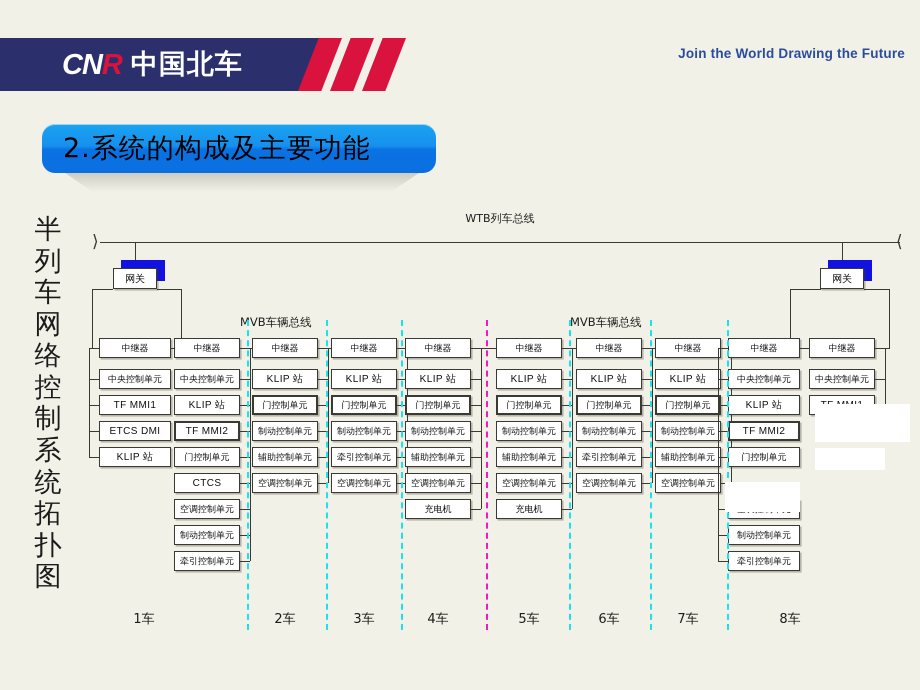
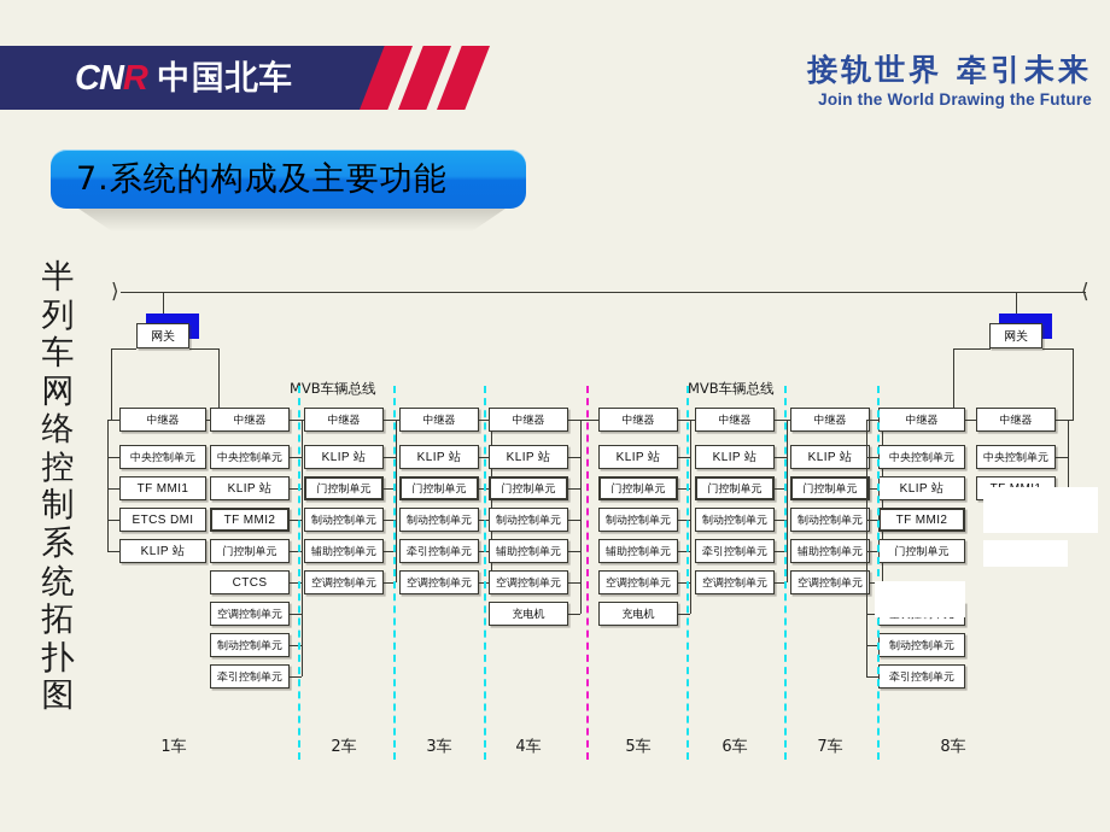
  CNR
  中国北车
+ 接轨世界 牵引未来
  Join the World Drawing the Future
- 2.系统的构成及主要功能
+ 7.系统的构成及主要功能
  半
  列
  车
  网
  络
  控
  制
  系
  统
  拓
  扑
  图
  ⟩
  ⟨
- WTB列车总线
  网关
  网关
  MVB车辆总线
  MVB车辆总线
  中继器
  中央控制单元
  TF MMI1
  ETCS DMI
  KLIP 站
  中继器
  中央控制单元
  KLIP 站
  TF MMI2
  门控制单元
  CTCS
  空调控制单元
  制动控制单元
  牵引控制单元
  中继器
  KLIP 站
  门控制单元
  制动控制单元
  辅助控制单元
  空调控制单元
  中继器
  KLIP 站
  门控制单元
  制动控制单元
  牵引控制单元
  空调控制单元
  中继器
  KLIP 站
  门控制单元
  制动控制单元
  辅助控制单元
  空调控制单元
  充电机
  中继器
  KLIP 站
  门控制单元
  制动控制单元
  辅助控制单元
  空调控制单元
  充电机
  中继器
  KLIP 站
  门控制单元
  制动控制单元
  牵引控制单元
  空调控制单元
  中继器
  KLIP 站
  门控制单元
  制动控制单元
  辅助控制单元
  空调控制单元
  中继器
  中央控制单元
  KLIP 站
  TF MMI2
  门控制单元
  制动控制单元
  牵引控制单元
  中继器
  中央控制单元
  1车
  2车
  3车
  4车
  5车
  6车
  7车
  8车
